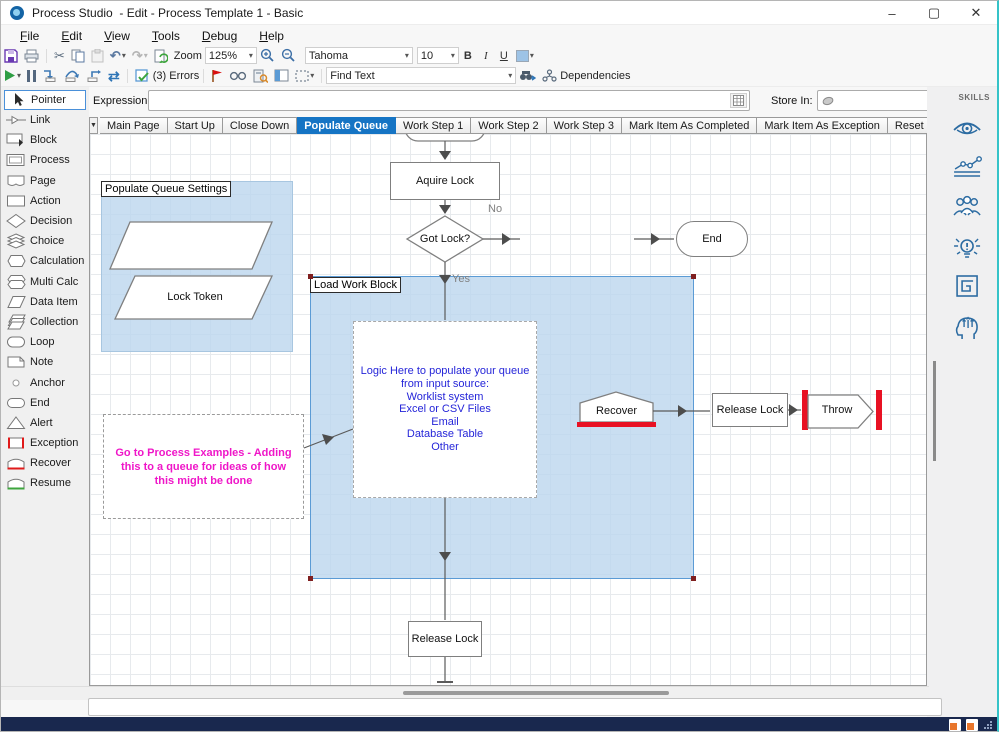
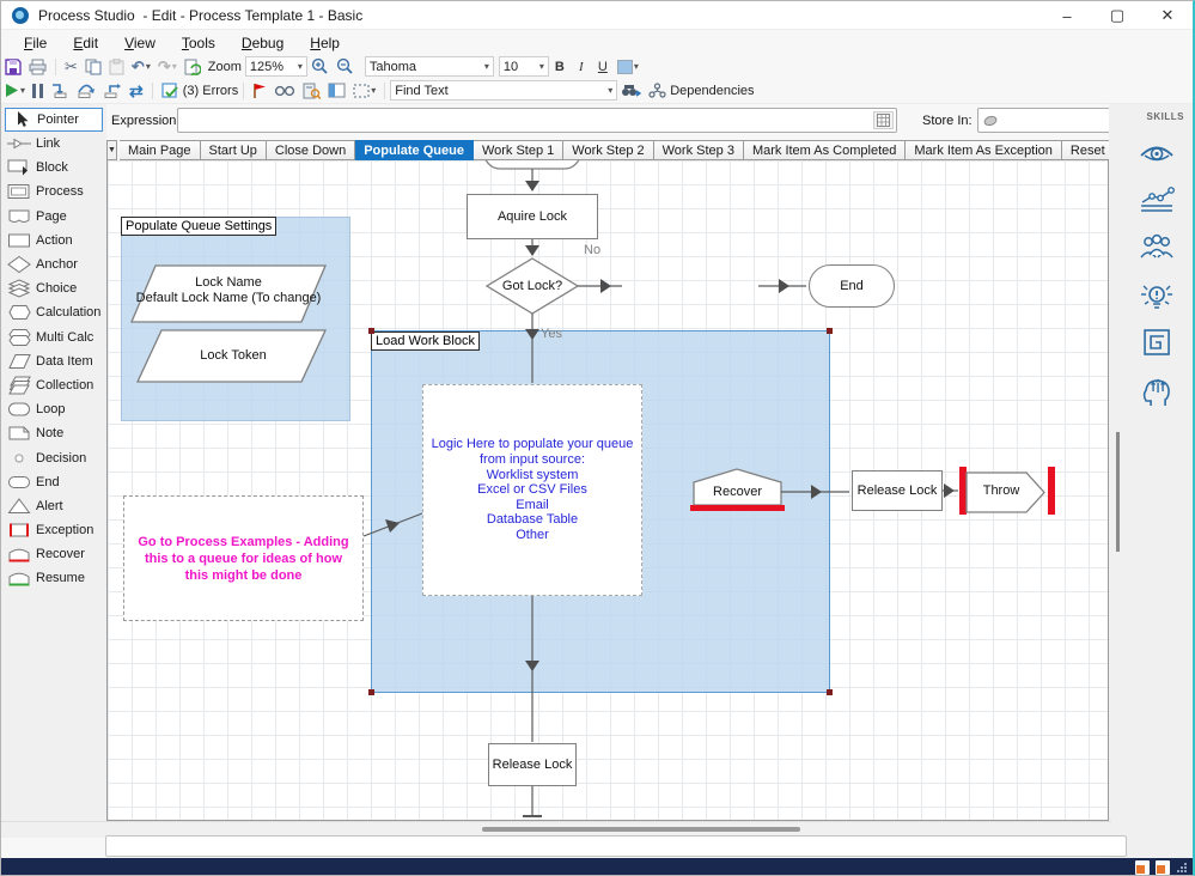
  Process Studio - Edit - Process Template 1 - Basic
  –
  ▢
  ✕
  File
  Edit
  View
  Tools
  Debug
  Help
  ✂
  ↶
  ▾
  ↷
  ▾
  Zoom
  125%
  ▾
  Tahoma
  ▾
  10
  ▾
  B
  I
  U
  ▾
  ▾
  ⇄
  (3) Errors
  ▾
  Find Text
  ▾
  Dependencies
  Expression
  Store In:
  Pointer
  Link
  Block
  Process
  Page
  Action
- Decision
+ Anchor
  Choice
  Calculation
  Multi Calc
  Data Item
  Collection
  Loop
  Note
- Anchor
+ Decision
  End
  Alert
  Exception
  Recover
  Resume
  Main Page
  Start Up
  Close Down
  Populate Queue
  Work Step 1
  Work Step 2
  Work Step 3
  Mark Item As Completed
  Mark Item As Exception
  Populate Queue Settings
+ Lock Name
+ Default Lock Name (To change)
  Lock Token
  Aquire Lock
  Got Lock?
  No
  Yes
  End
  Load Work Block
  Logic Here to populate your queue
  from input source:
  Worklist system
  Excel or CSV Files
  Email
  Database Table
  Other
  Recover
  Release Lock
  Throw
  Go to Process Examples - Adding
  this to a queue for ideas of how
  this might be done
  Release Lock
  SKILLS
